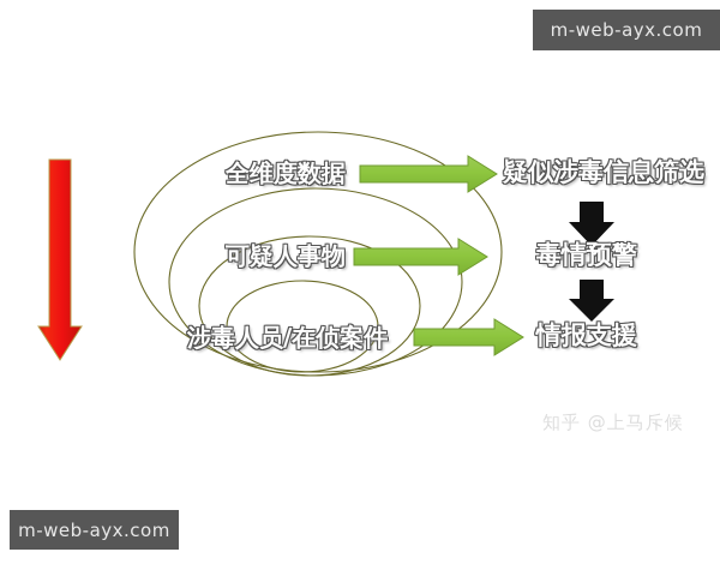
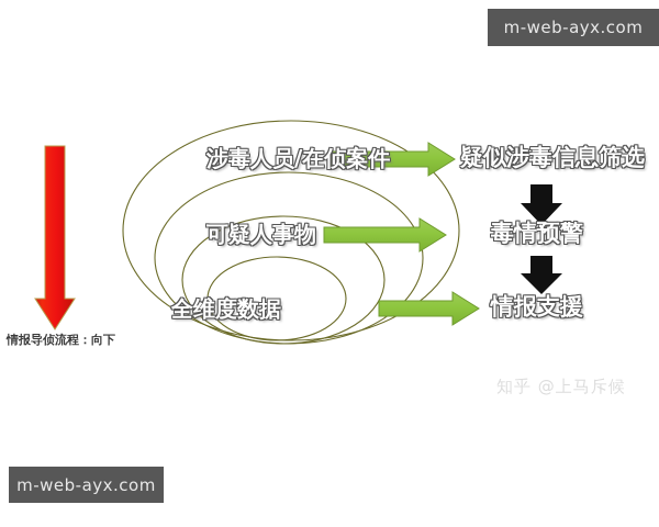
- 全维度数据
+ 涉毒人员/在侦案件
  可疑人事物
- 涉毒人员/在侦案件
+ 全维度数据
  疑似涉毒信息筛选
  毒情预警
  情报支援
+ 情报导侦流程：向下
  m-web-ayx.com
  m-web-ayx.com
  知乎 @上马斥候
